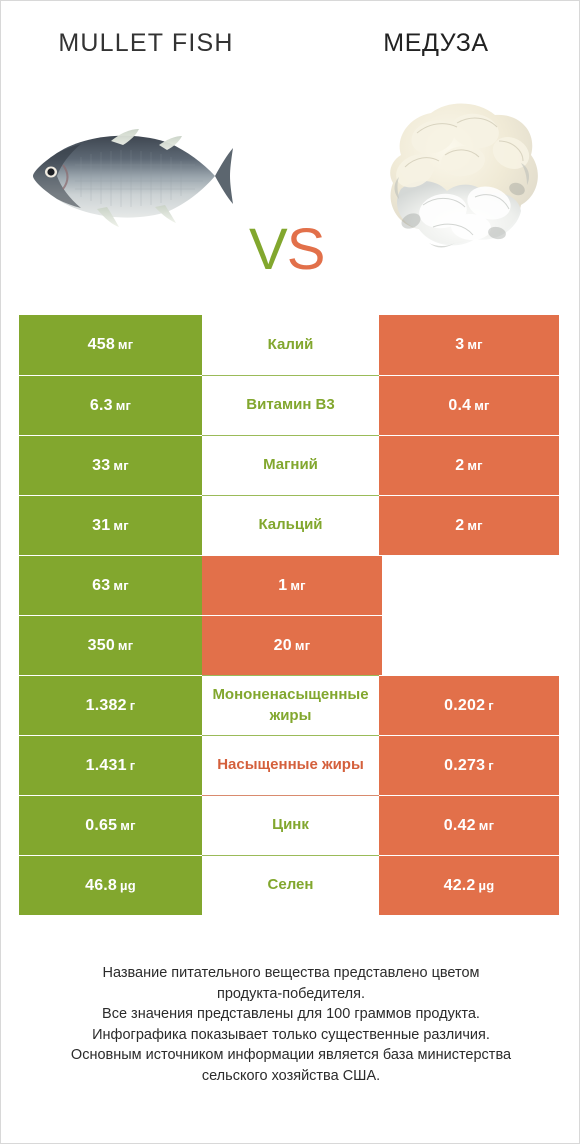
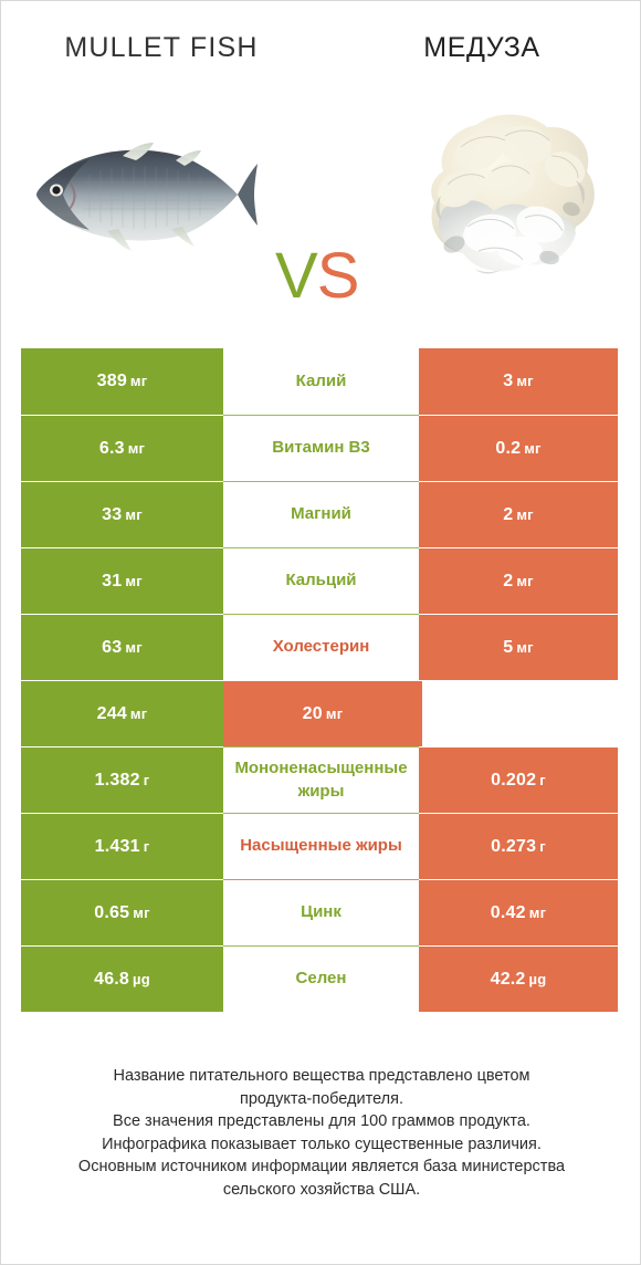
  MULLET FISH
  МЕДУЗА
  VS
- 458 мг
+ 389 мг
  Калий
  3 мг
  6.3 мг
  Витамин B3
- 0.4 мг
+ 0.2 мг
  33 мг
  Магний
  2 мг
  31 мг
  Кальций
  2 мг
  63 мг
+ Холестерин
- 1 мг
+ 5 мг
- 350 мг
+ 244 мг
  20 мг
  1.382 г
  Мононенасыщенные жиры
  0.202 г
  1.431 г
  Насыщенные жиры
  0.273 г
  0.65 мг
  Цинк
  0.42 мг
  46.8 µg
  Селен
  42.2 µg
  Название питательного вещества представлено цветом
  продукта-победителя.
  Все значения представлены для 100 граммов продукта.
  Инфографика показывает только существенные различия.
  Основным источником информации является база министерства
  сельского хозяйства США.
